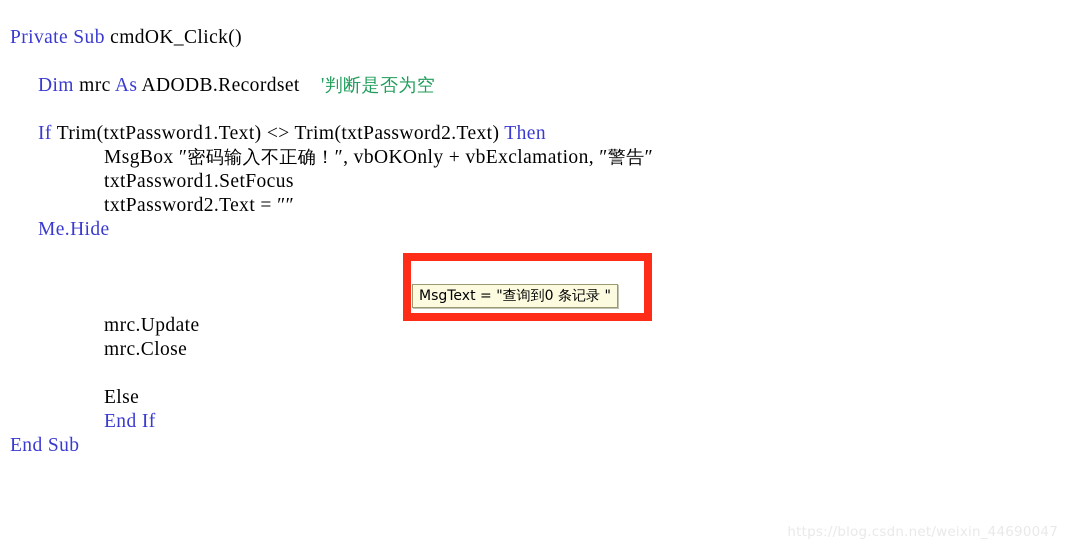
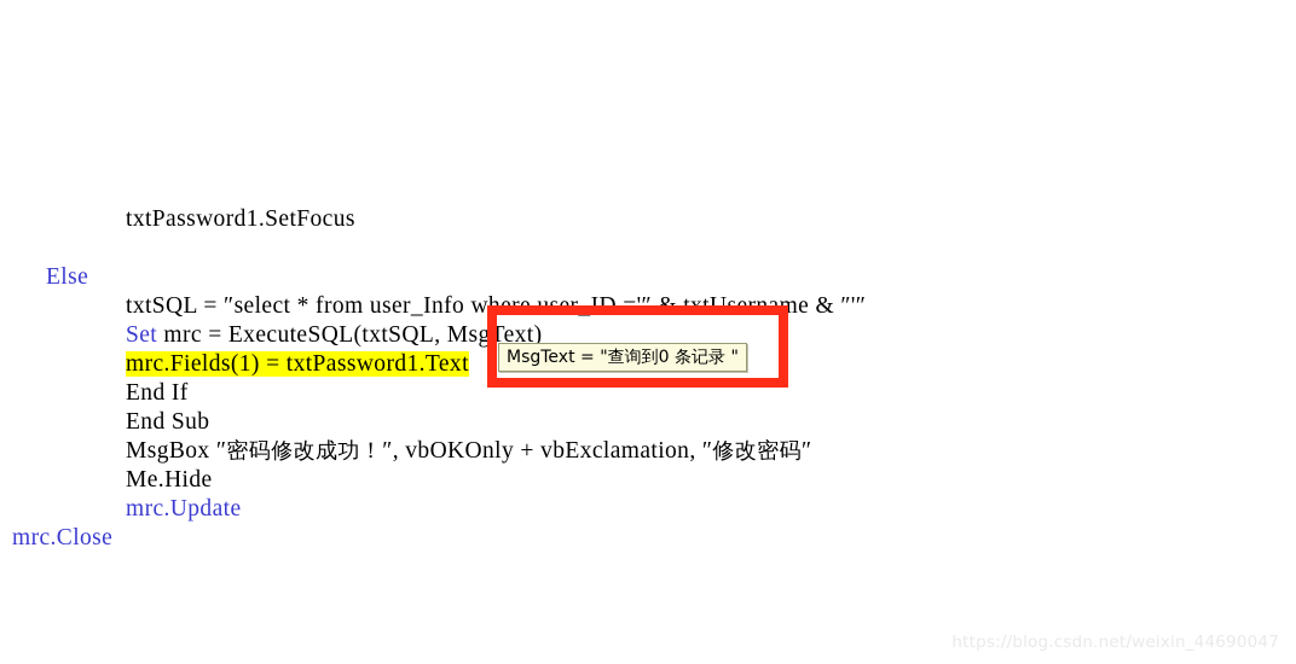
- Private Sub cmdOK_Click()
- Dim mrc As ADODB.Recordset '判断是否为空
- If Trim(txtPassword1.Text) <> Trim(txtPassword2.Text) Then
- MsgBox ″密码输入不正确！″, vbOKOnly + vbExclamation, ″警告″
  txtPassword1.SetFocus
- txtPassword2.Text = ″″
- Me.Hide
+ Else
+ txtSQL = ″select * from user_Info where user_ID ='″ & txtUsername & ″'″
+ Set mrc = ExecuteSQL(txtSQL, MsgText)
+ mrc.Fields(1) = txtPassword1.Text
- mrc.Update
+ End If
- mrc.Close
+ End Sub
+ MsgBox ″密码修改成功！″, vbOKOnly + vbExclamation, ″修改密码″
- Else
+ Me.Hide
- End If
+ mrc.Update
- End Sub
+ mrc.Close
  MsgText = "查询到0 条记录 "
